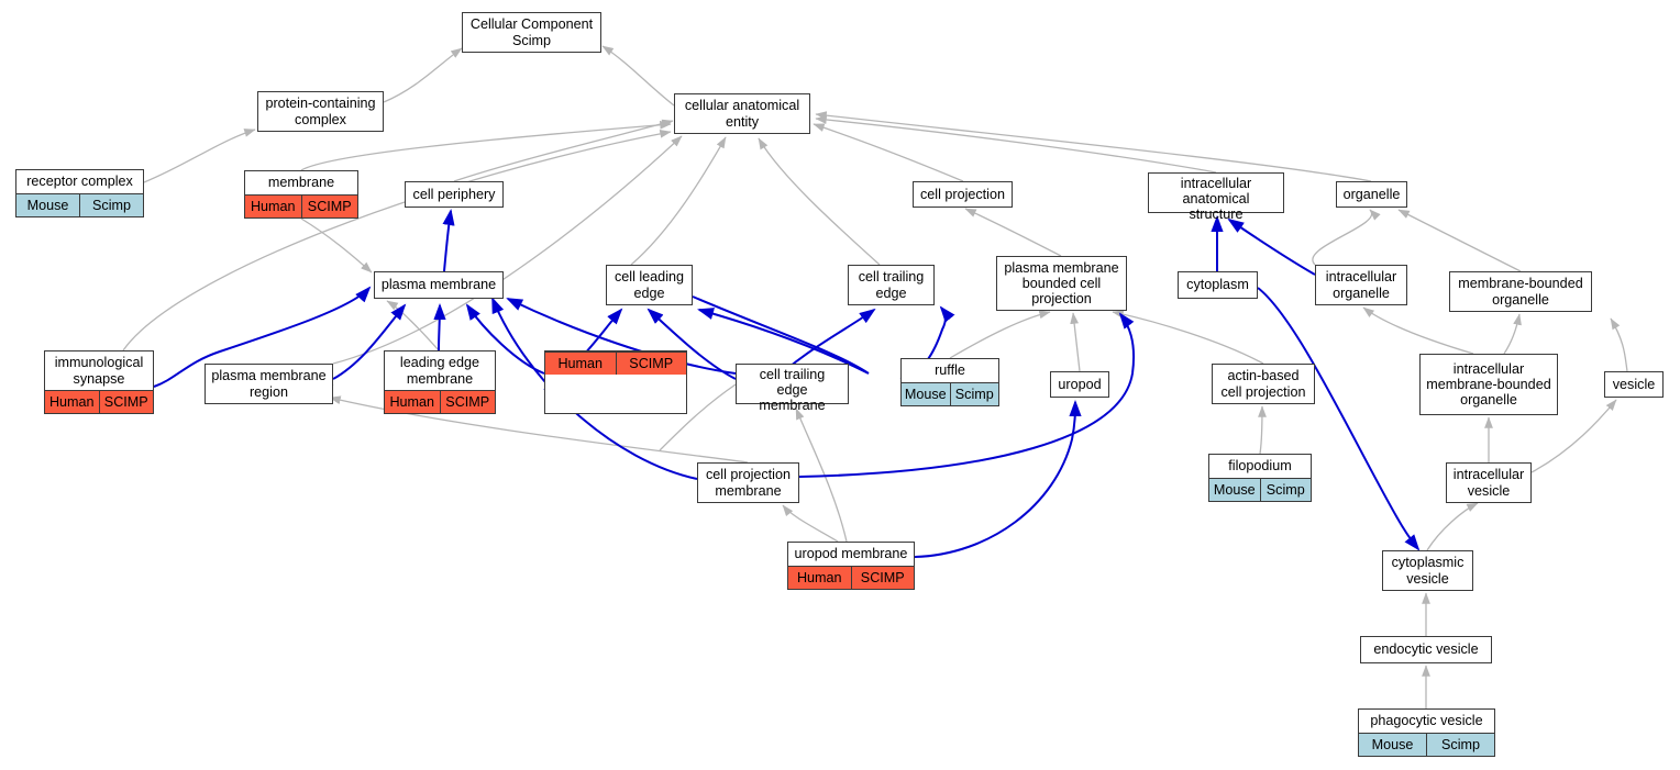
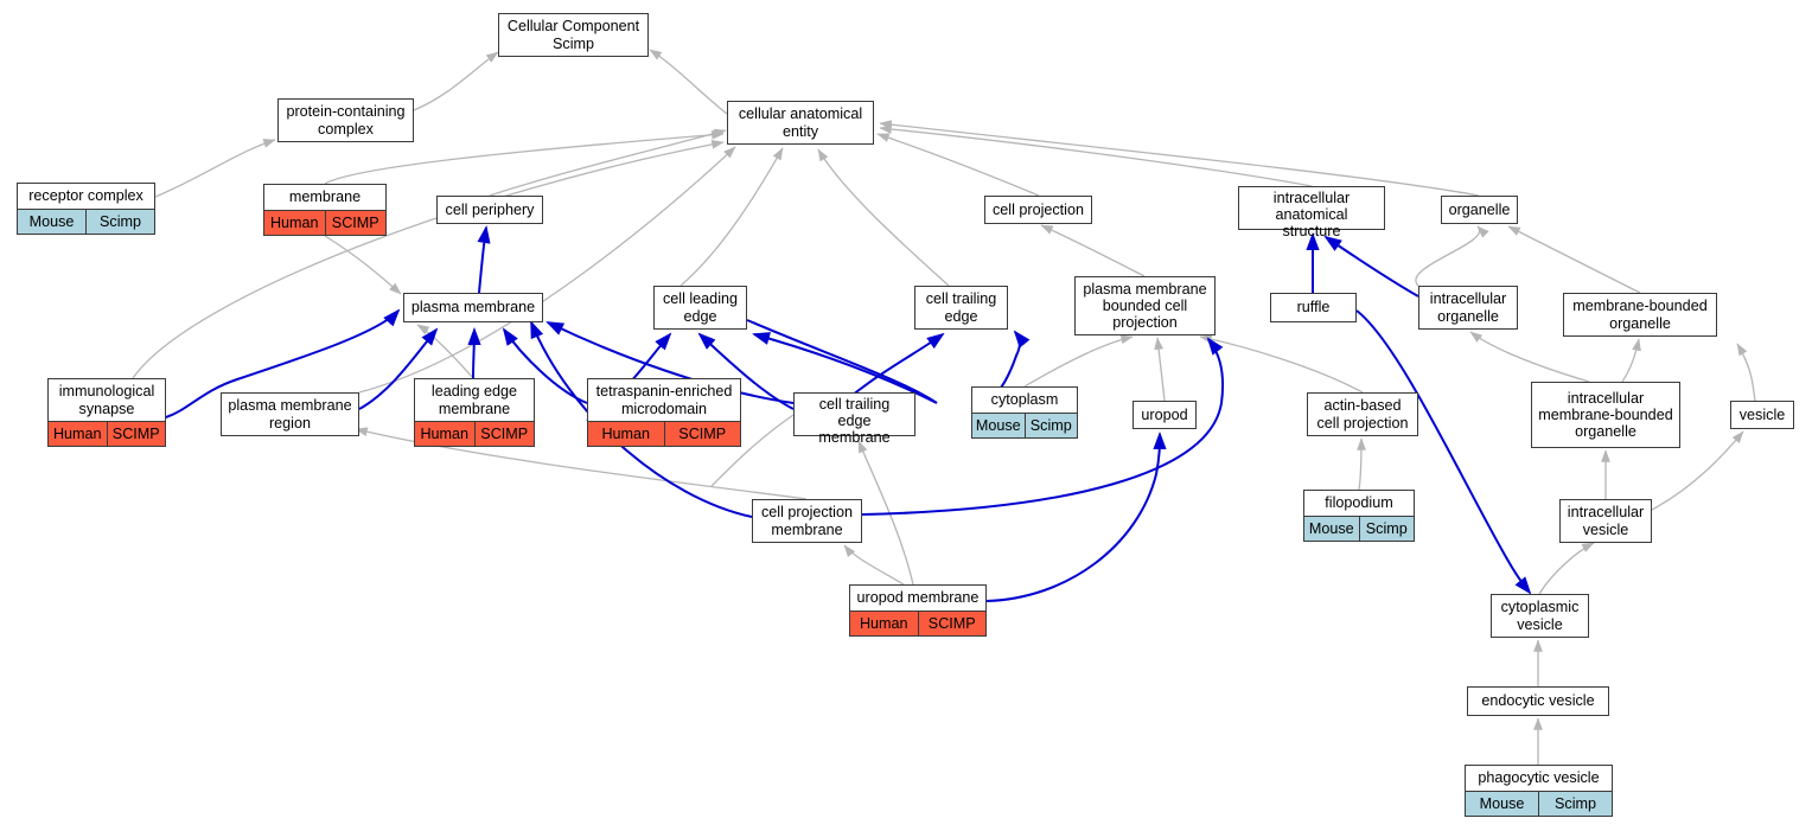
  Cellular Component
  Scimp
  protein-containing
  complex
  cellular anatomical
  entity
  receptor complex
  Mouse
  Scimp
  membrane
  Human
  SCIMP
  cell periphery
  cell projection
  intracellular
  anatomical structure
  organelle
  plasma membrane
  cell leading
  edge
  cell trailing
  edge
  plasma membrane
  bounded cell
  projection
- cytoplasm
+ ruffle
  intracellular
  organelle
  membrane-bounded
  organelle
  immunological
  synapse
  Human
  SCIMP
  plasma membrane
  region
  leading edge
  membrane
  Human
  SCIMP
+ tetraspanin-enriched
+ microdomain
  Human
  SCIMP
  cell trailing
  edge membrane
- ruffle
+ cytoplasm
  Mouse
  Scimp
  uropod
  actin-based
  cell projection
  intracellular
  membrane-bounded
  organelle
  vesicle
  cell projection
  membrane
  filopodium
  Mouse
  Scimp
  intracellular
  vesicle
  uropod membrane
  Human
  SCIMP
  cytoplasmic
  vesicle
  endocytic vesicle
  phagocytic vesicle
  Mouse
  Scimp
